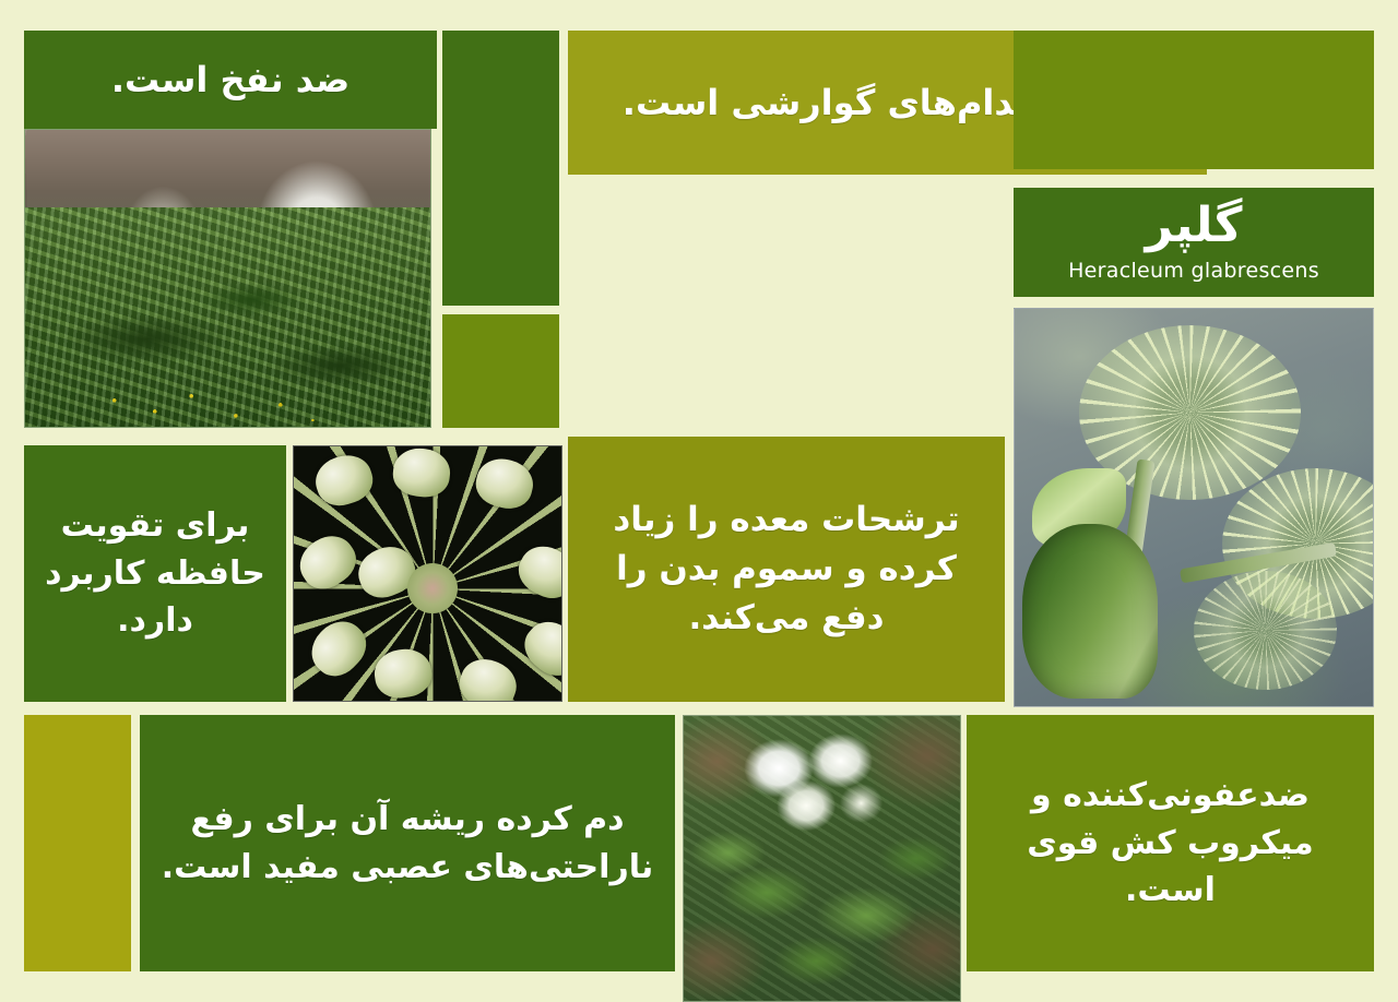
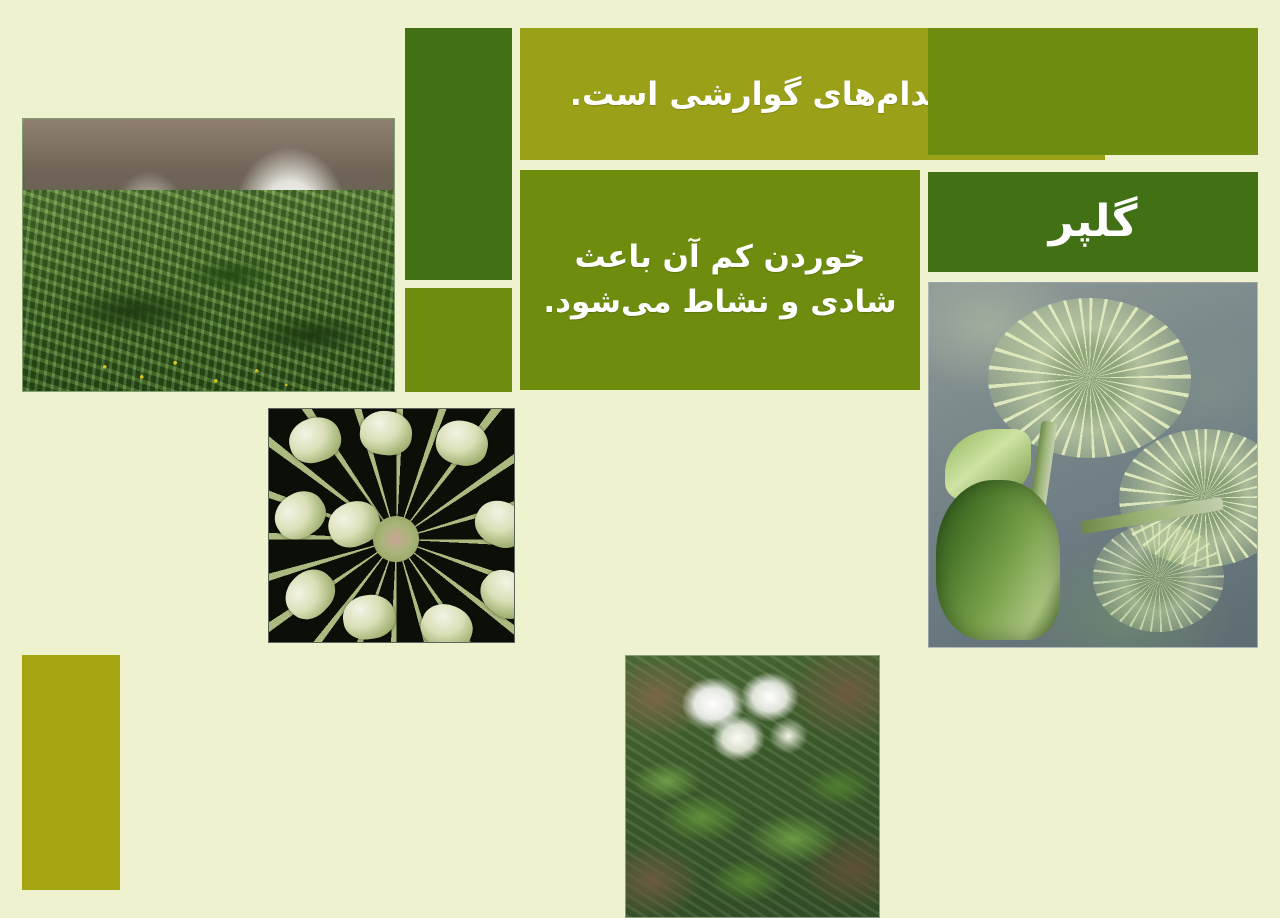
- ضد نفخ است.
  دامهای گوارشی است.
+ خوردن کم آن باعث شادی و نشاط می‌شود.
  گلپر
- Heracleum glabrescens
- برای تقویت حافظه کاربرد دارد.
- ترشحات معده را زیاد کرده و سموم بدن را دفع می‌کند.
- دم کرده ریشه آن برای رفع ناراحتی‌های عصبی مفید است.
- ضدعفونی‌کننده و میکروب کش قوی است.
